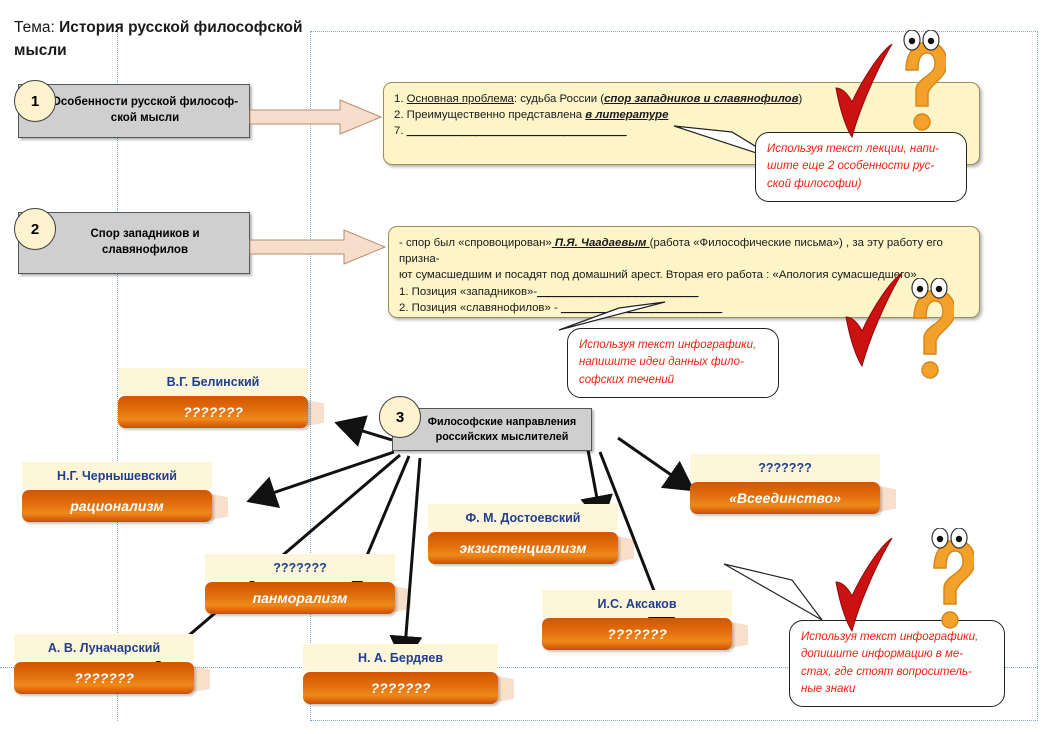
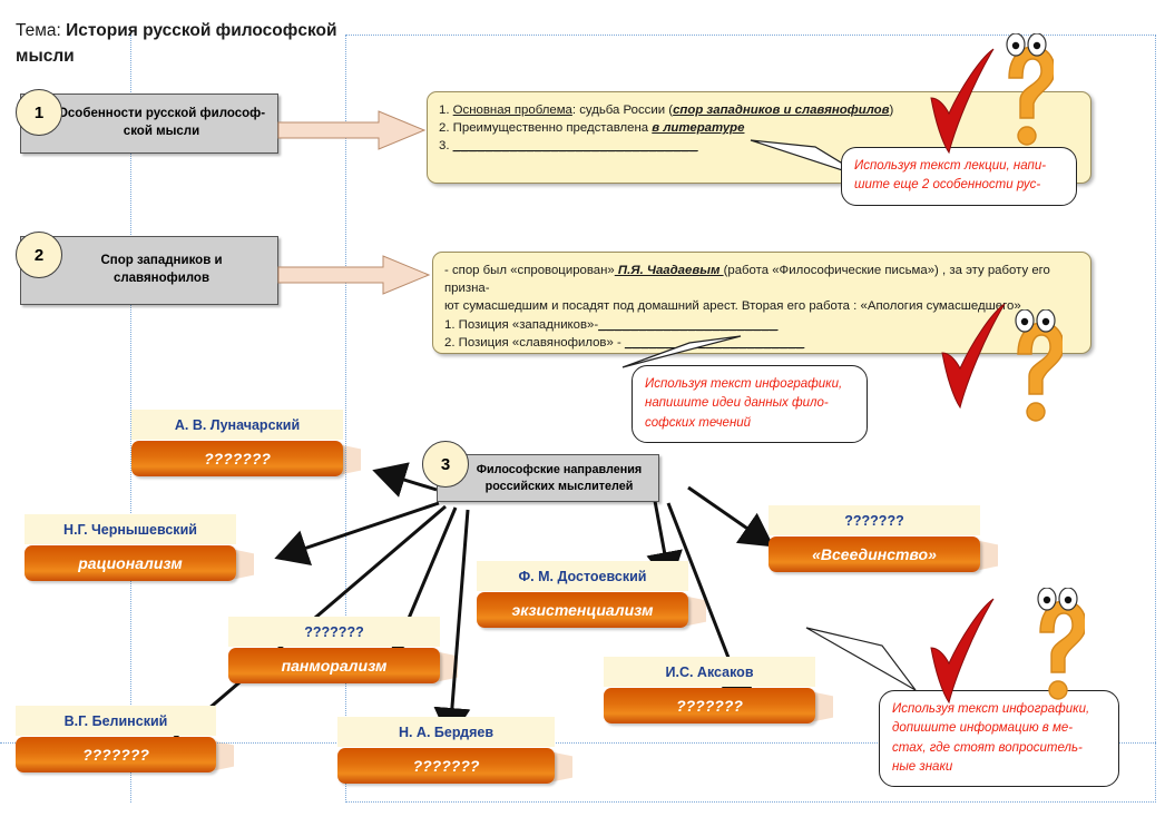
  Тема: История русской философской мысли
  1
  Особенности русской философ-ской мысли
  1. Основная проблема: судьба России (спор западников и славянофилов)
  2. Преимущественно представлена в литературе
- 7. ______________________________
+ 3. ______________________________
  Используя текст лекции, напи-
  шите еще 2 особенности рус-
- ской философии)
  2
  Спор западников и славянофилов
  - спор был «спровоцирован» П.Я. Чаадаевым (работа «Философические письма») , за эту работу его призна-
  ют сумасшедшим и посадят под домашний арест. Вторая его работа : «Апология сумасшедшего»
  1. Позиция «западников»-______________________
  2. Позиция «славянофилов» - __________________
  Используя текст инфографики,
  напишите идеи данных фило-
  софских течений
  3
  Философские направления российских мыслителей
- В.Г. Белинский
+ А. В. Луначарский
  ???????
  Н.Г. Чернышевский
  рационализм
  ???????
  панморализм
- А. В. Луначарский
+ В.Г. Белинский
  ???????
  Н. А. Бердяев
  ???????
  Ф. М. Достоевский
  экзистенциализм
  И.С. Аксаков
  ???????
  ???????
  «Всеединство»
  Используя текст инфографики,
  допишите информацию в ме-
  стах, где стоят вопроситель-
  ные знаки
